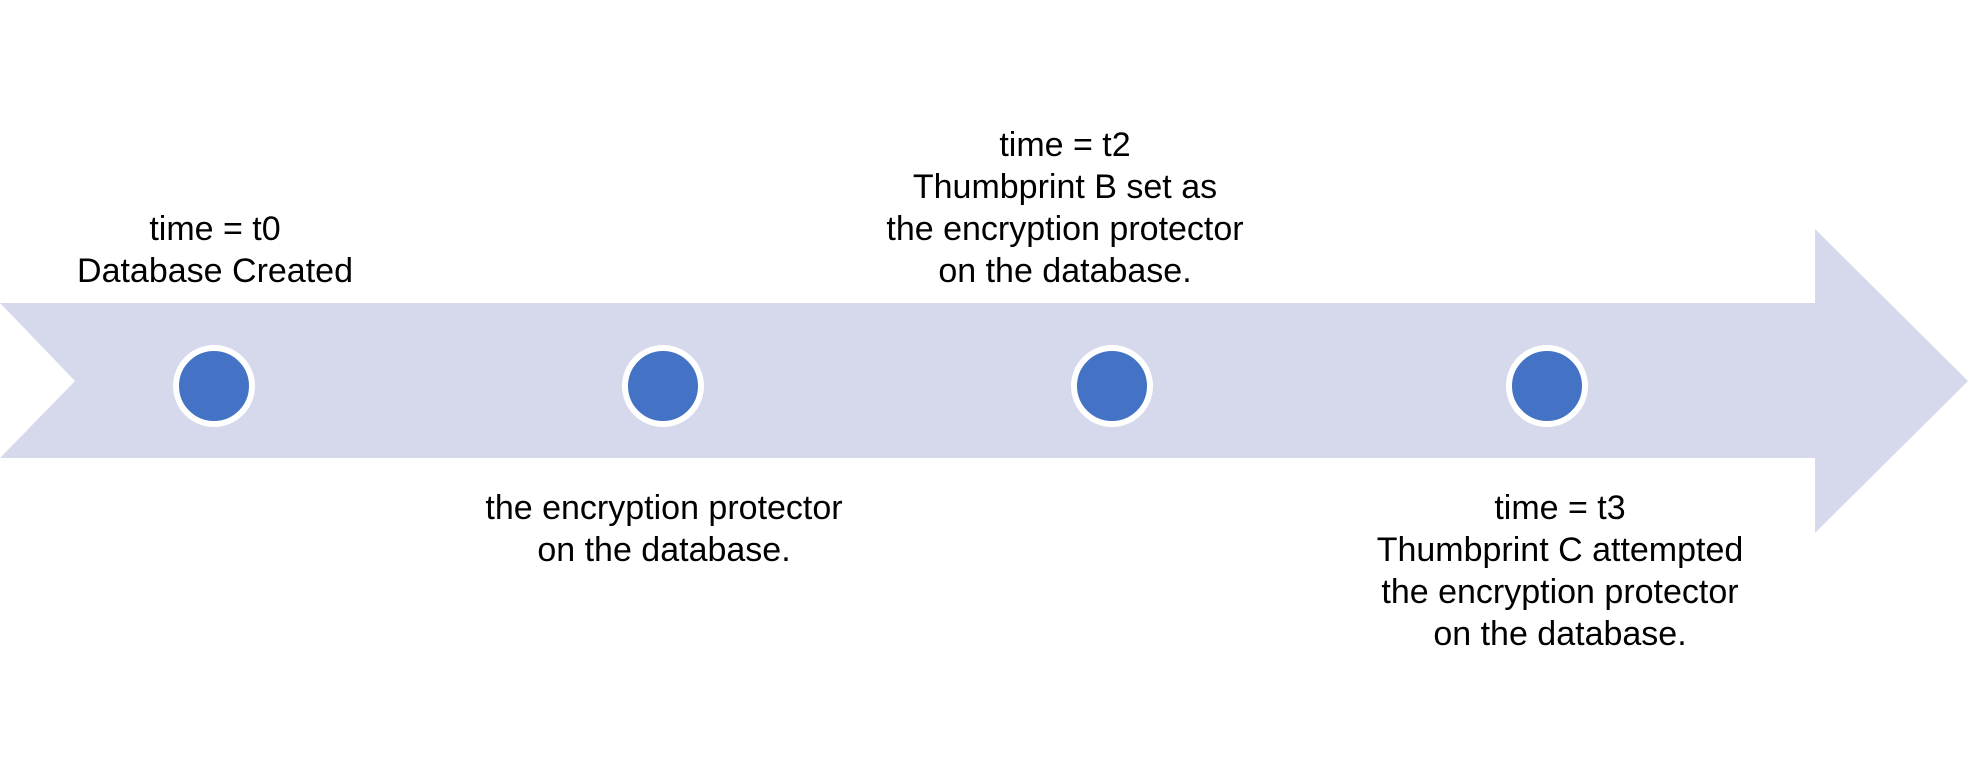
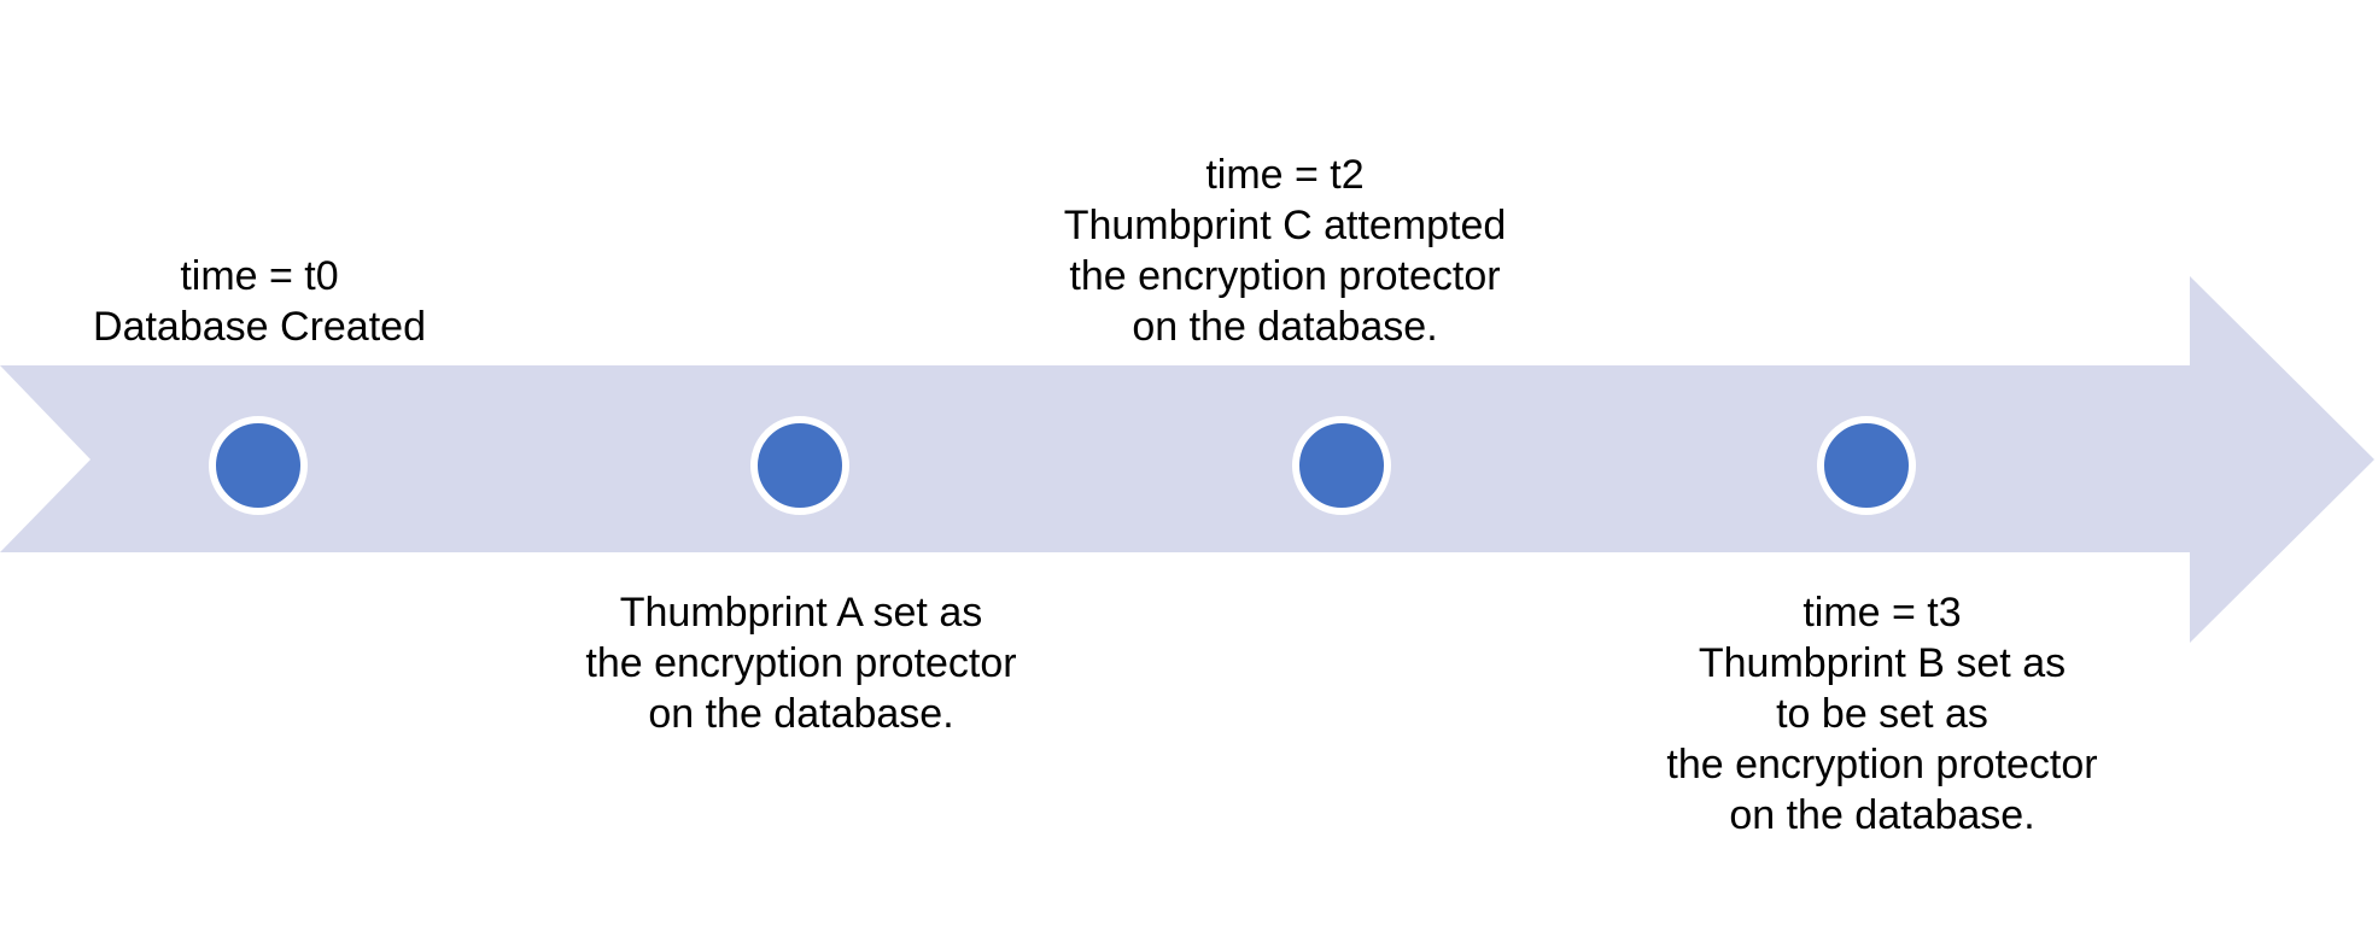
  time = t0
  Database Created
  time = t2
- Thumbprint B set as
+ Thumbprint C attempted
  the encryption protector
  on the database.
+ Thumbprint A set as
  the encryption protector
  on the database.
  time = t3
- Thumbprint C attempted
+ Thumbprint B set as
+ to be set as
  the encryption protector
  on the database.
